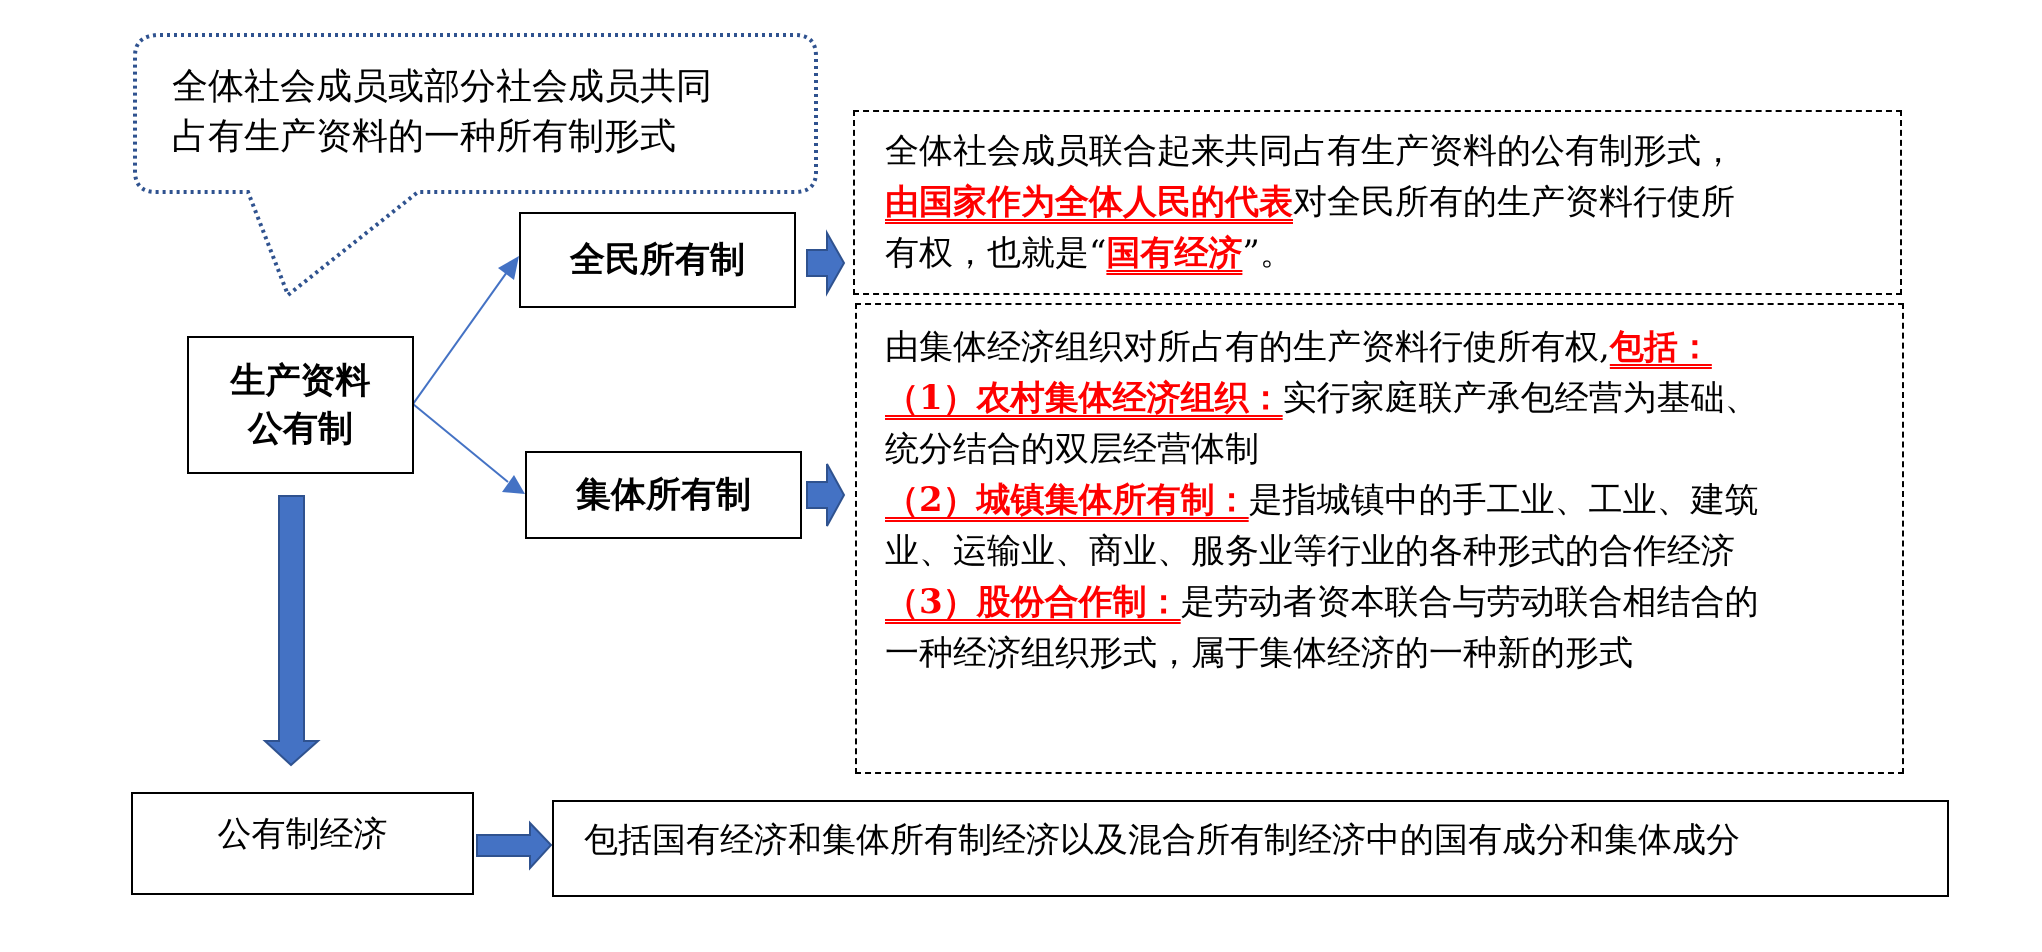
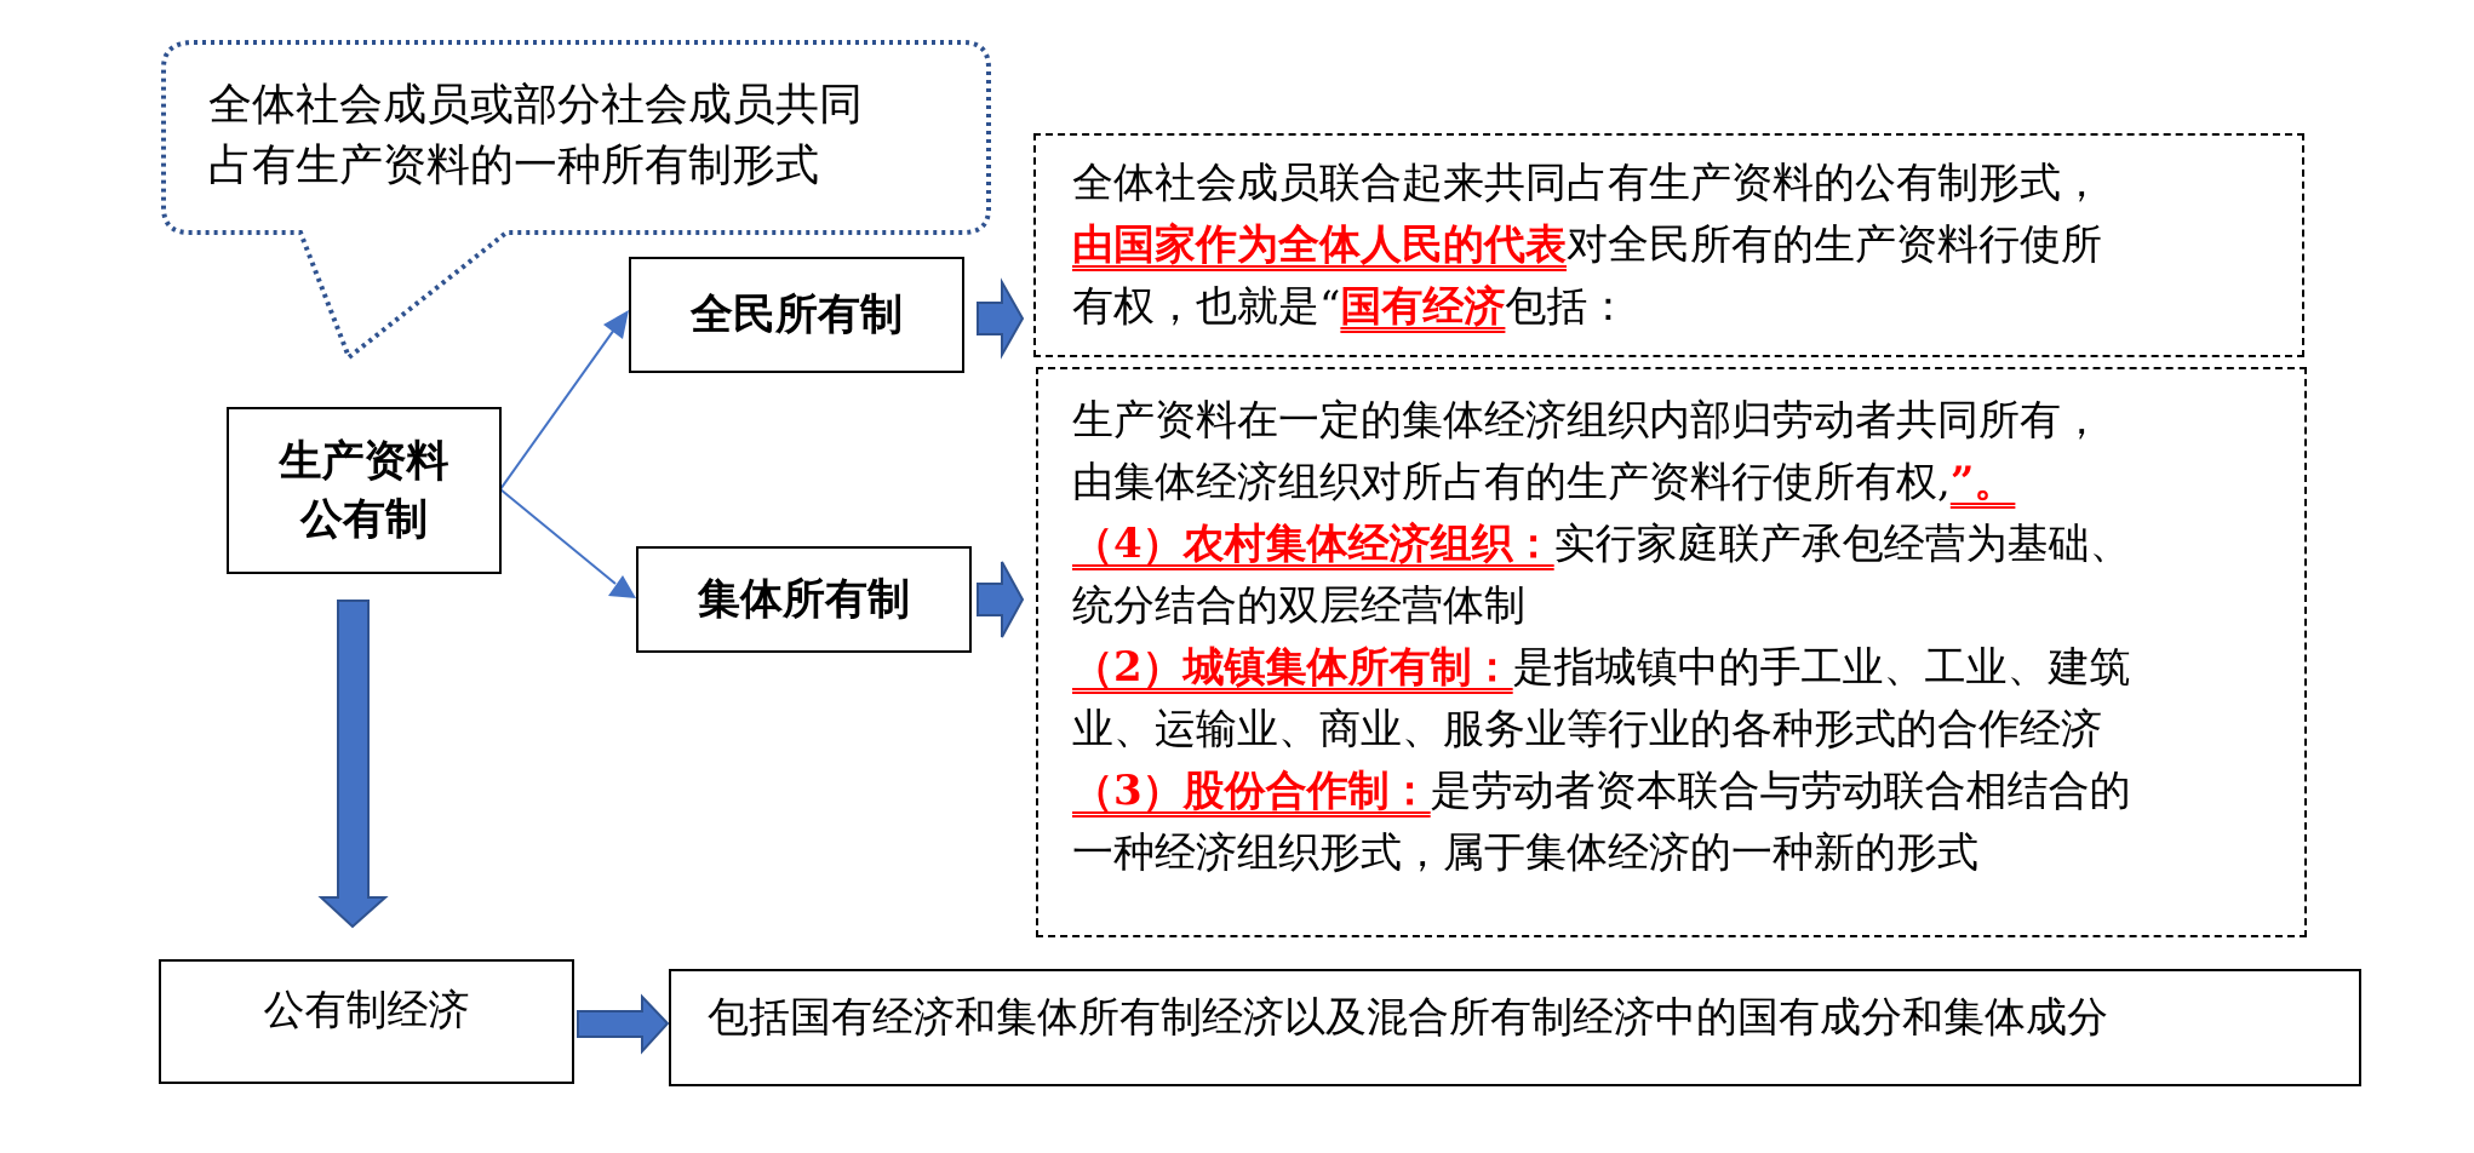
  全体社会成员或部分社会成员共同
  占有生产资料的一种所有制形式
  生产资料
  公有制
  全民所有制
  集体所有制
  全体社会成员联合起来共同占有生产资料的公有制形式，
  由国家作为全体人民的代表对全民所有的生产资料行使所
- 有权，也就是“国有经济”。
+ 有权，也就是“国有经济包括：
+ 生产资料在一定的集体经济组织内部归劳动者共同所有，
- 由集体经济组织对所占有的生产资料行使所有权,包括：
+ 由集体经济组织对所占有的生产资料行使所有权,”。
- （1）农村集体经济组织：实行家庭联产承包经营为基础、
+ （4）农村集体经济组织：实行家庭联产承包经营为基础、
  统分结合的双层经营体制
  （2）城镇集体所有制：是指城镇中的手工业、工业、建筑
  业、运输业、商业、服务业等行业的各种形式的合作经济
  （3）股份合作制：是劳动者资本联合与劳动联合相结合的
  一种经济组织形式，属于集体经济的一种新的形式
  公有制经济
  包括国有经济和集体所有制经济以及混合所有制经济中的国有成分和集体成分
